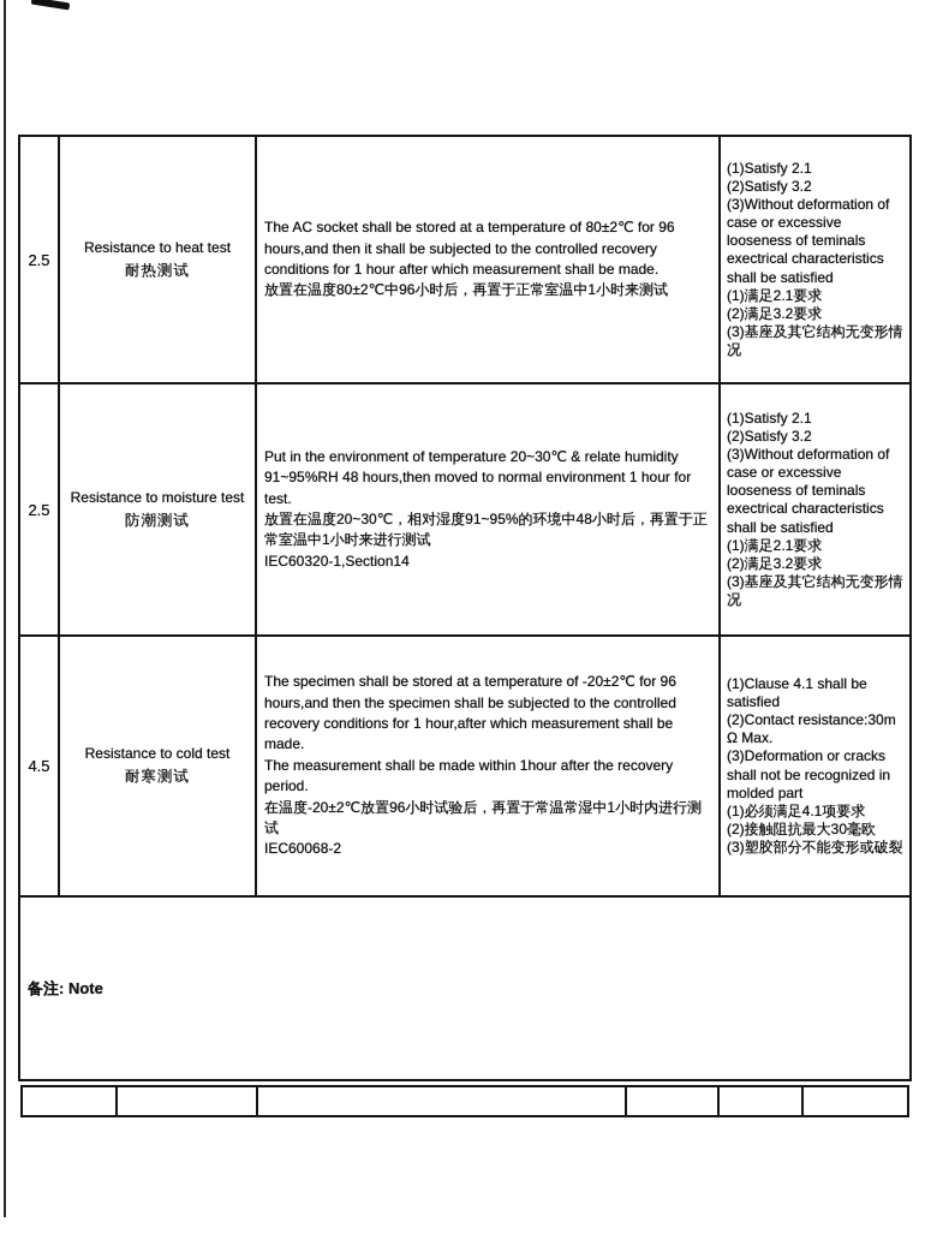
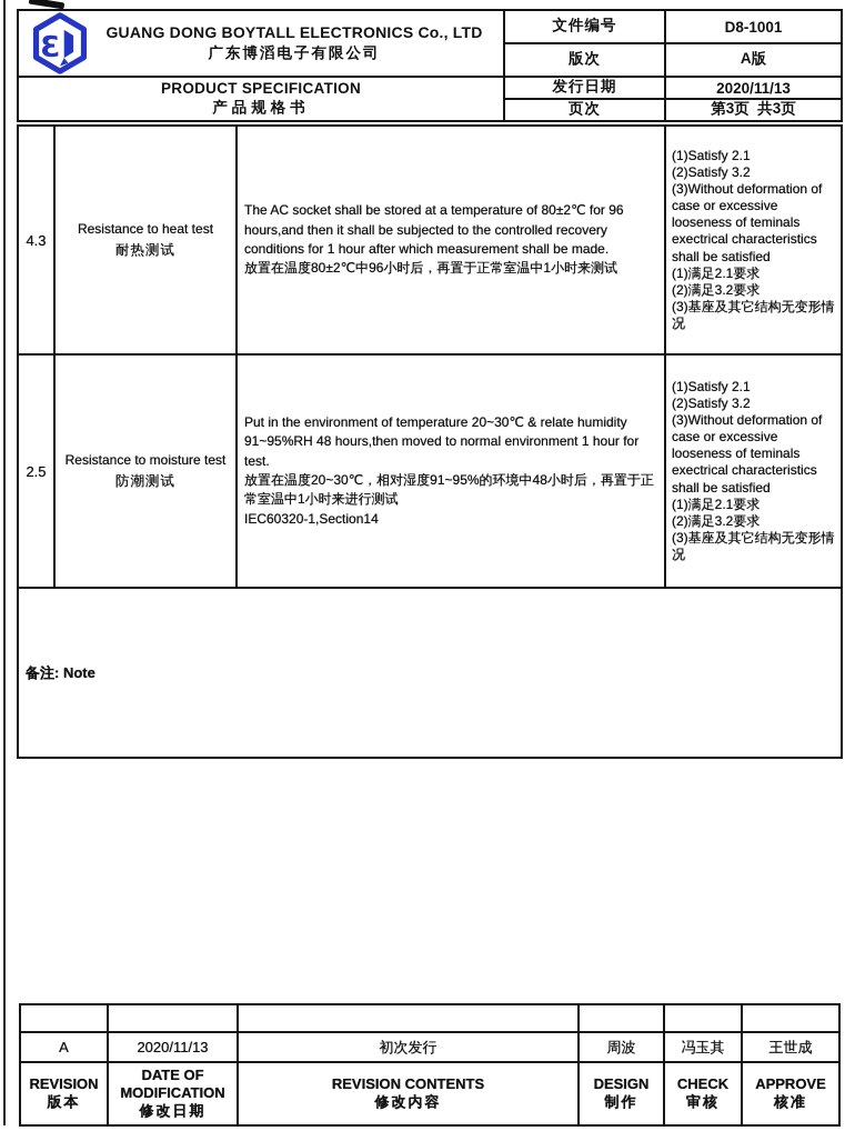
+ Ɛ GUANG DONG BOYTALL ELECTRONICS Co., LTD 广东博滔电子有限公司	文件编号	D8-1001
+ 版次	A版
+ PRODUCT SPECIFICATION 产品规格书	发行日期	2020/11/13
+ 页次	第3页 共3页
- 2.5	Resistance to heat test 耐热测试	The AC socket shall be stored at a temperature of 80±2℃ for 96 hours,and then it shall be subjected to the controlled recovery conditions for 1 hour after which measurement shall be made. 放置在温度80±2℃中96小时后，再置于正常室温中1小时来测试	(1)Satisfy 2.1 (2)Satisfy 3.2 (3)Without deformation of case or excessive looseness of teminals exectrical characteristics shall be satisfied (1)满足2.1要求 (2)满足3.2要求 (3)基座及其它结构无变形情况
+ 4.3	Resistance to heat test 耐热测试	The AC socket shall be stored at a temperature of 80±2℃ for 96 hours,and then it shall be subjected to the controlled recovery conditions for 1 hour after which measurement shall be made. 放置在温度80±2℃中96小时后，再置于正常室温中1小时来测试	(1)Satisfy 2.1 (2)Satisfy 3.2 (3)Without deformation of case or excessive looseness of teminals exectrical characteristics shall be satisfied (1)满足2.1要求 (2)满足3.2要求 (3)基座及其它结构无变形情况
  2.5	Resistance to moisture test 防潮测试	Put in the environment of temperature 20~30℃ & relate humidity 91~95%RH 48 hours,then moved to normal environment 1 hour for test. 放置在温度20~30℃，相对湿度91~95%的环境中48小时后，再置于正常室温中1小时来进行测试 IEC60320-1,Section14	(1)Satisfy 2.1 (2)Satisfy 3.2 (3)Without deformation of case or excessive looseness of teminals exectrical characteristics shall be satisfied (1)满足2.1要求 (2)满足3.2要求 (3)基座及其它结构无变形情况
- 4.5	Resistance to cold test 耐寒测试	The specimen shall be stored at a temperature of -20±2℃ for 96 hours,and then the specimen shall be subjected to the controlled recovery conditions for 1 hour,after which measurement shall be made. The measurement shall be made within 1hour after the recovery period. 在温度-20±2℃放置96小时试验后，再置于常温常湿中1小时内进行测试 IEC60068-2	(1)Clause 4.1 shall be satisfied (2)Contact resistance:30m Ω Max. (3)Deformation or cracks shall not be recognized in molded part (1)必须满足4.1项要求 (2)接触阻抗最大30毫欧 (3)塑胶部分不能变形或破裂
  备注: Note
+ A	2020/11/13	初次发行	周波	冯玉其	王世成
+ REVISION 版本	DATE OF MODIFICATION 修改日期	REVISION CONTENTS 修改内容	DESIGN 制作	CHECK 审核	APPROVE 核准
